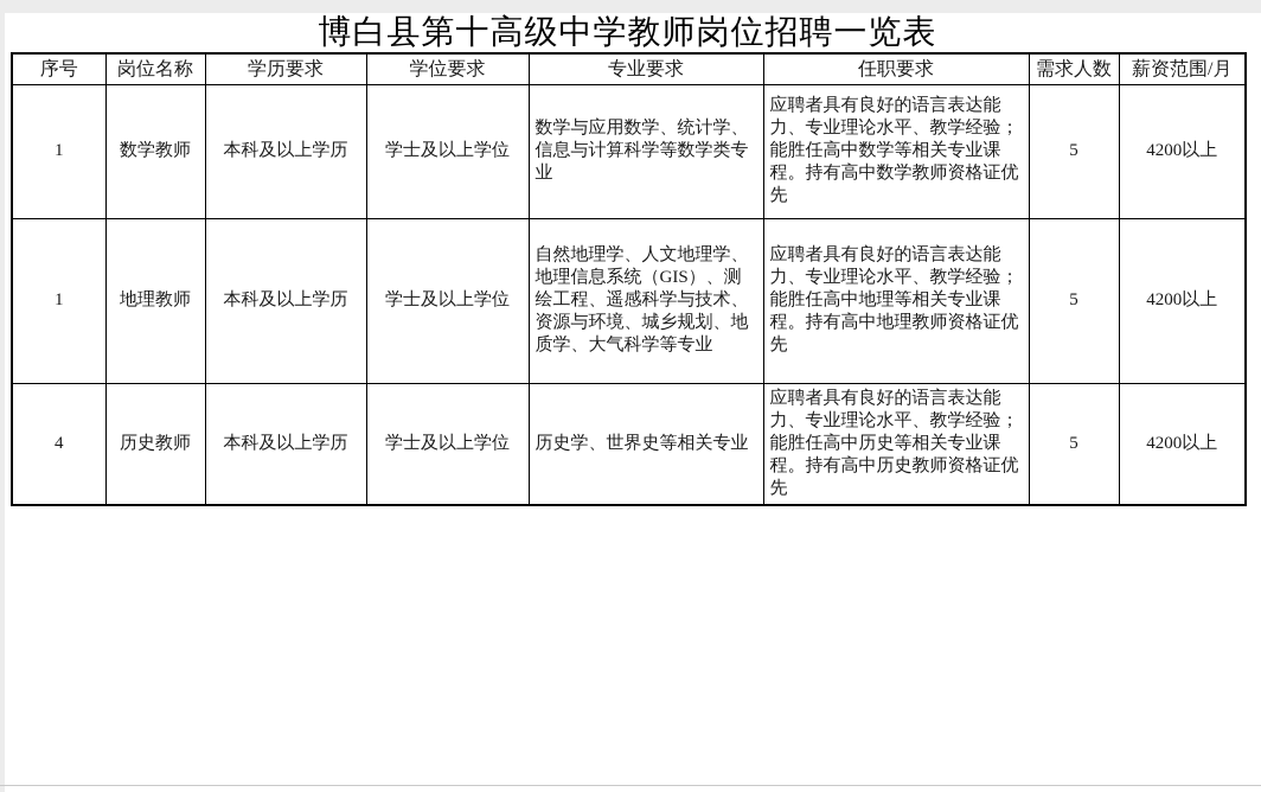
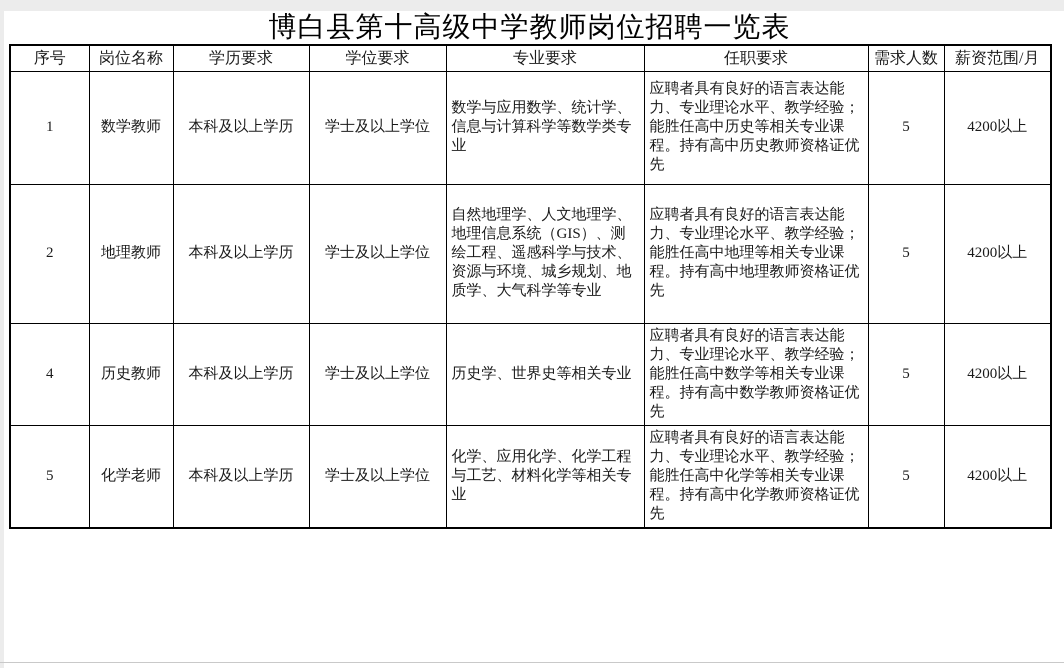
  博白县第十高级中学教师岗位招聘一览表
  序号	岗位名称	学历要求	学位要求	专业要求	任职要求	需求人数	薪资范围/月
- 1	数学教师	本科及以上学历	学士及以上学位	数学与应用数学、统计学、信息与计算科学等数学类专业	应聘者具有良好的语言表达能力、专业理论水平、教学经验；能胜任高中数学等相关专业课程。持有高中数学教师资格证优先	5	4200以上
+ 1	数学教师	本科及以上学历	学士及以上学位	数学与应用数学、统计学、信息与计算科学等数学类专业	应聘者具有良好的语言表达能力、专业理论水平、教学经验；能胜任高中历史等相关专业课程。持有高中历史教师资格证优先	5	4200以上
- 1	地理教师	本科及以上学历	学士及以上学位	自然地理学、人文地理学、地理信息系统（GIS）、测绘工程、遥感科学与技术、资源与环境、城乡规划、地质学、大气科学等专业	应聘者具有良好的语言表达能力、专业理论水平、教学经验；能胜任高中地理等相关专业课程。持有高中地理教师资格证优先	5	4200以上
+ 2	地理教师	本科及以上学历	学士及以上学位	自然地理学、人文地理学、地理信息系统（GIS）、测绘工程、遥感科学与技术、资源与环境、城乡规划、地质学、大气科学等专业	应聘者具有良好的语言表达能力、专业理论水平、教学经验；能胜任高中地理等相关专业课程。持有高中地理教师资格证优先	5	4200以上
- 4	历史教师	本科及以上学历	学士及以上学位	历史学、世界史等相关专业	应聘者具有良好的语言表达能力、专业理论水平、教学经验；能胜任高中历史等相关专业课程。持有高中历史教师资格证优先	5	4200以上
+ 4	历史教师	本科及以上学历	学士及以上学位	历史学、世界史等相关专业	应聘者具有良好的语言表达能力、专业理论水平、教学经验；能胜任高中数学等相关专业课程。持有高中数学教师资格证优先	5	4200以上
+ 5	化学老师	本科及以上学历	学士及以上学位	化学、应用化学、化学工程与工艺、材料化学等相关专业	应聘者具有良好的语言表达能力、专业理论水平、教学经验；能胜任高中化学等相关专业课程。持有高中化学教师资格证优先	5	4200以上
